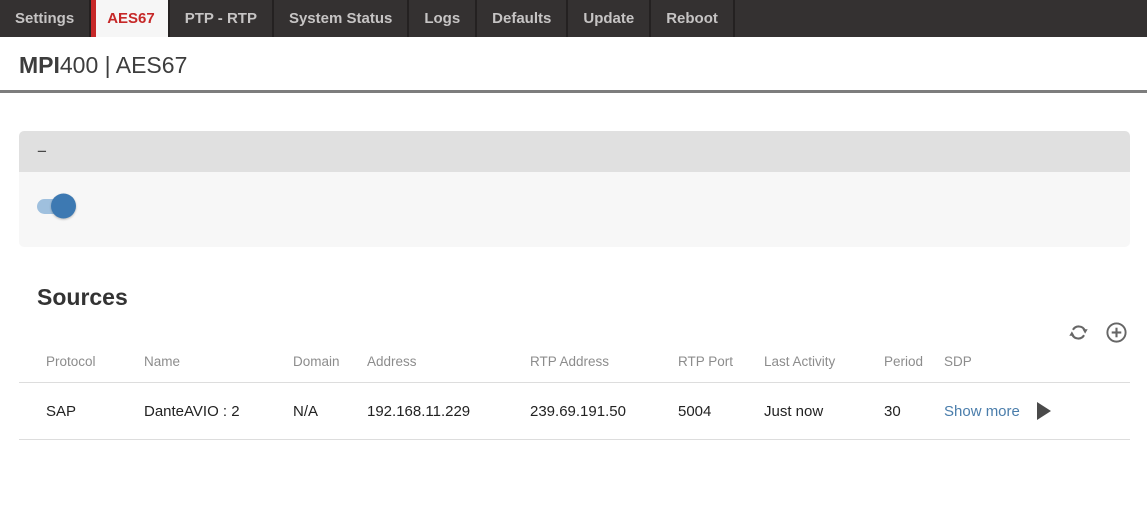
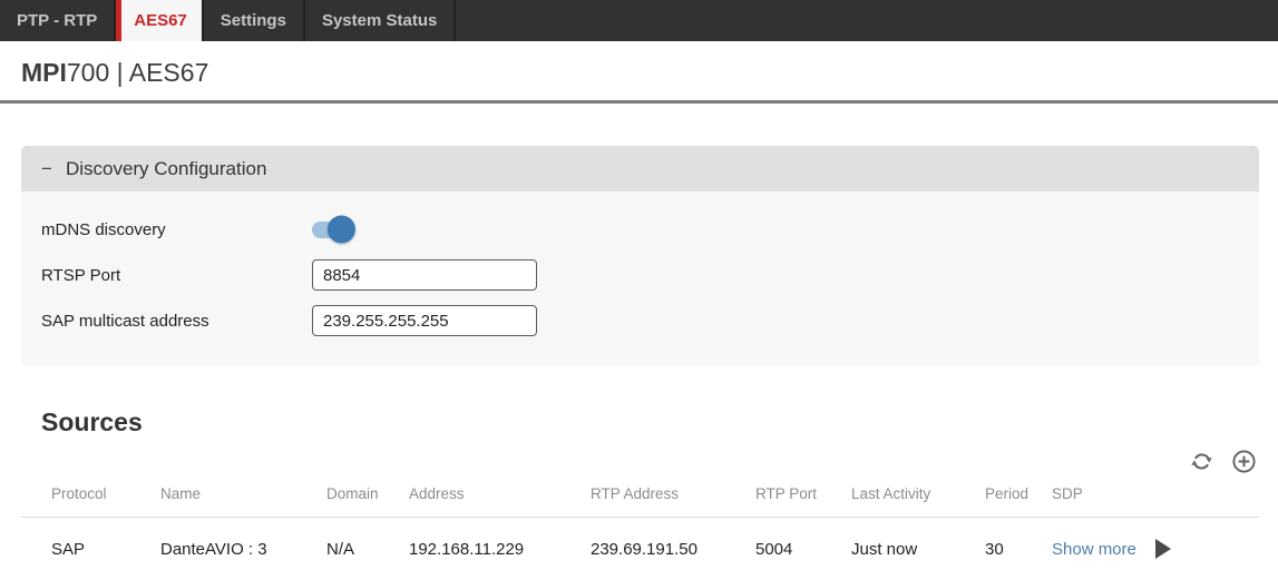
- Settings
+ PTP - RTP
  AES67
- PTP - RTP
+ Settings
  System Status
- Logs
- Defaults
- Update
- Reboot
  MPI
- 400 | AES67
+ 700 | AES67
  −
+ Discovery Configuration
+ mDNS discovery
+ RTSP Port
+ 8854
+ SAP multicast address
+ 239.255.255.255
  Sources
  Protocol	Name	Domain	Address	RTP Address	RTP Port	Last Activity	Period	SDP
- SAP	DanteAVIO : 2	N/A	192.168.11.229	239.69.191.50	5004	Just now	30	Show more
+ SAP	DanteAVIO : 3	N/A	192.168.11.229	239.69.191.50	5004	Just now	30	Show more
